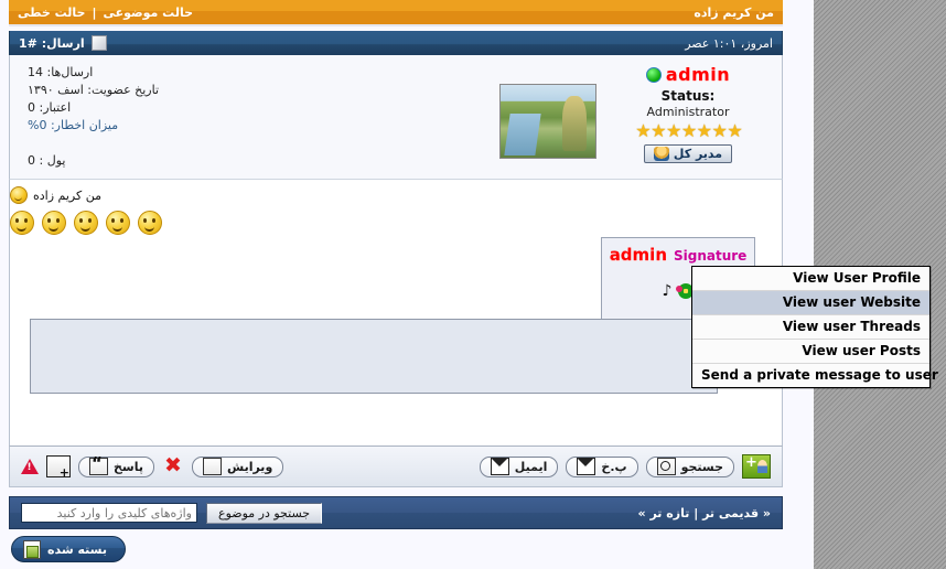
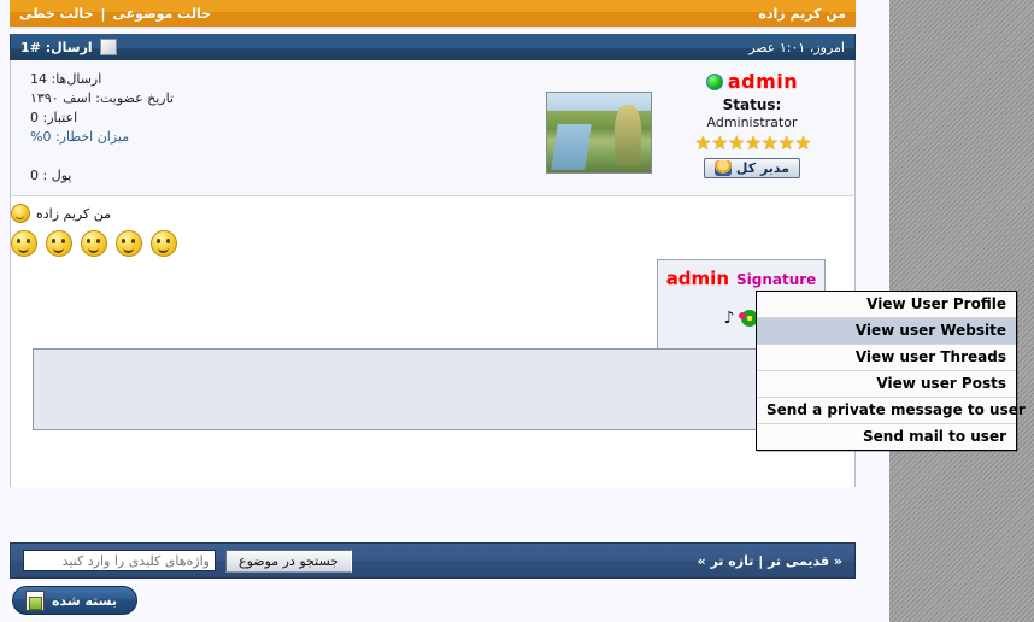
  من کریم زاده
  حالت موضوعی
  |
  حالت خطی
  امروز، ۱:۰۱ عصر
  ارسال: #1
  admin
  Status:
  Administrator
  ★ ★ ★ ★ ★ ★ ★
  مدیر کل
  ارسال‌ها: 14
  تاریخ عضویت: اسف ۱۳۹۰
  اعتبار: 0
  میزان اخطار: 0%
  پول : 0
  من کریم زاده
  admin
  Signature
  ♪
- پاسخ
- ✖
- ویرایش
- ایمیل
- پ.خ
- جستجو
  « قدیمی تر | تازه تر »
  جستجو در موضوع
  بسته شده
  View User Profile
  View user Website
  View user Threads
  View user Posts
  Send a private message to user
+ Send mail to user
